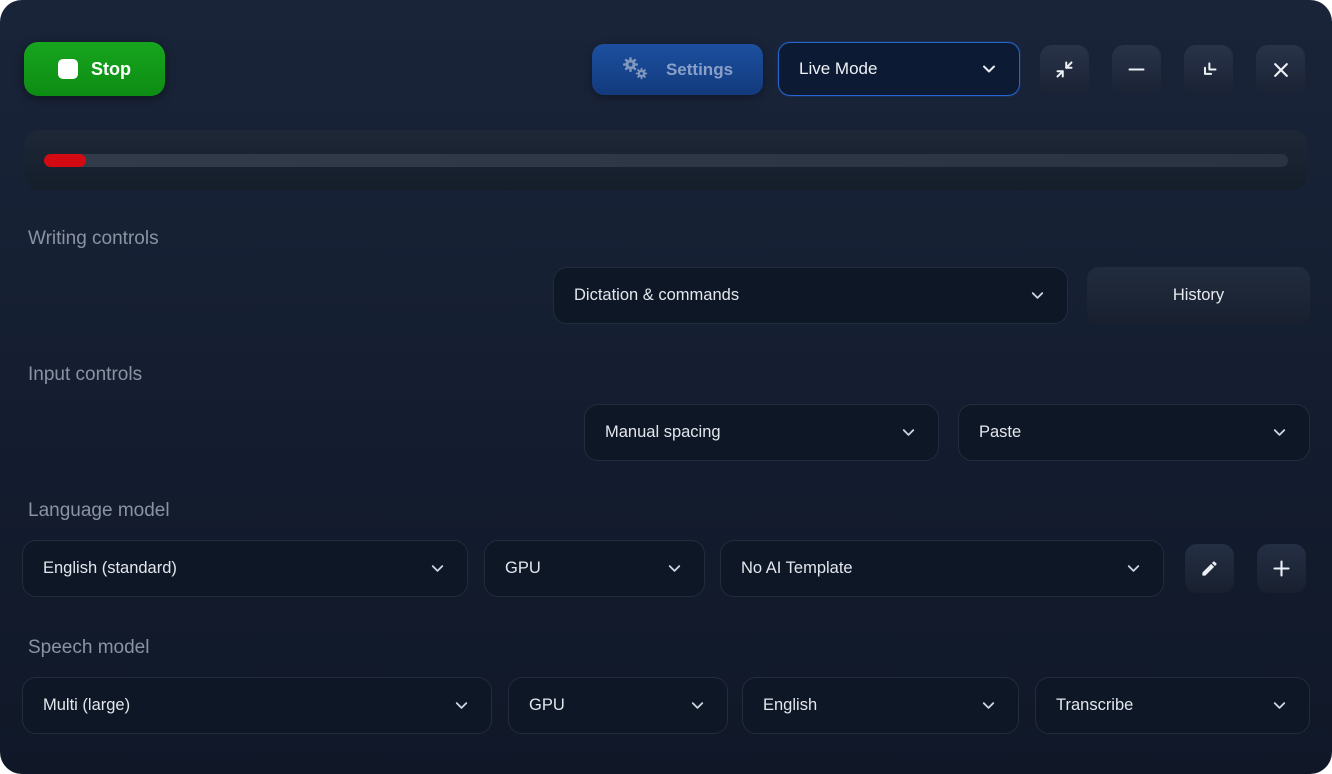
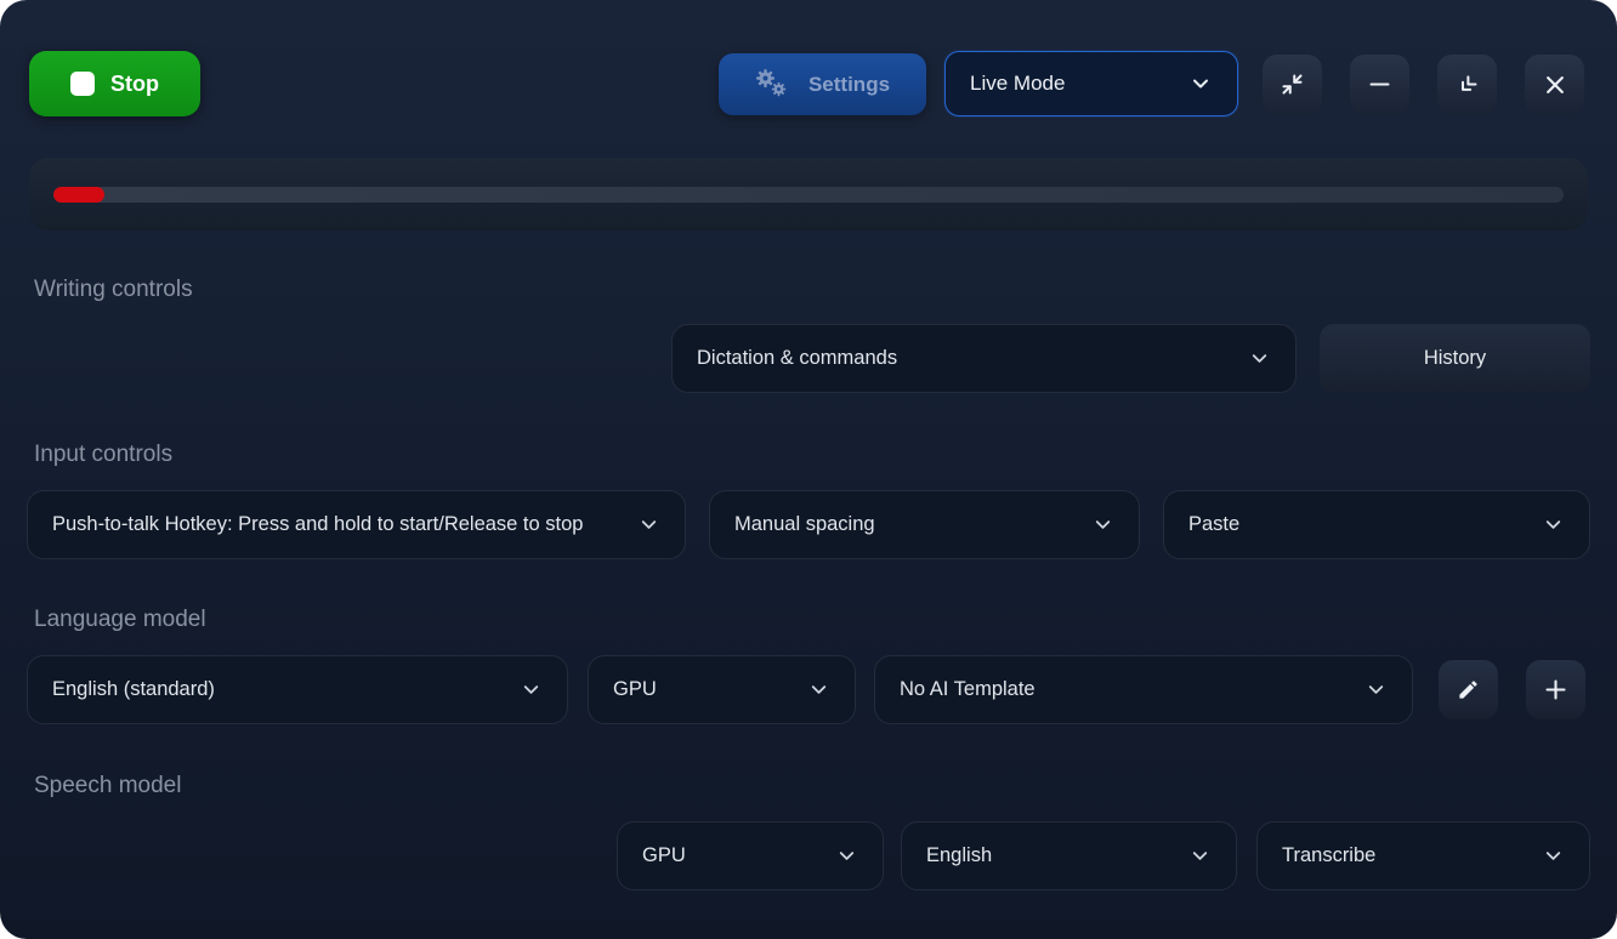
  Stop
  Settings
  Live Mode
  Writing controls
  Dictation & commands
  History
  Input controls
+ Push-to-talk Hotkey: Press and hold to start/Release to stop
  Manual spacing
  Paste
  Language model
  English (standard)
  GPU
  No AI Template
  Speech model
- Multi (large)
  GPU
  English
  Transcribe
